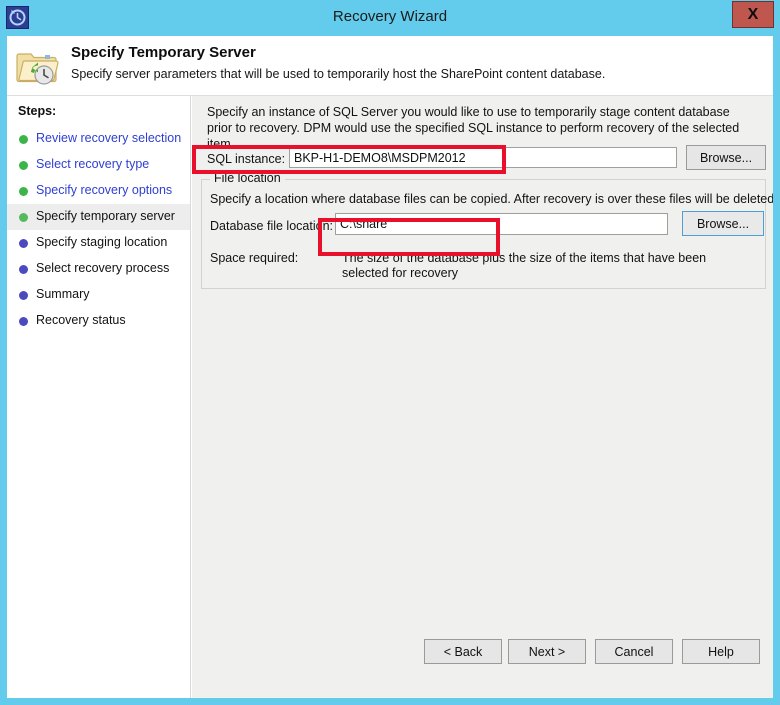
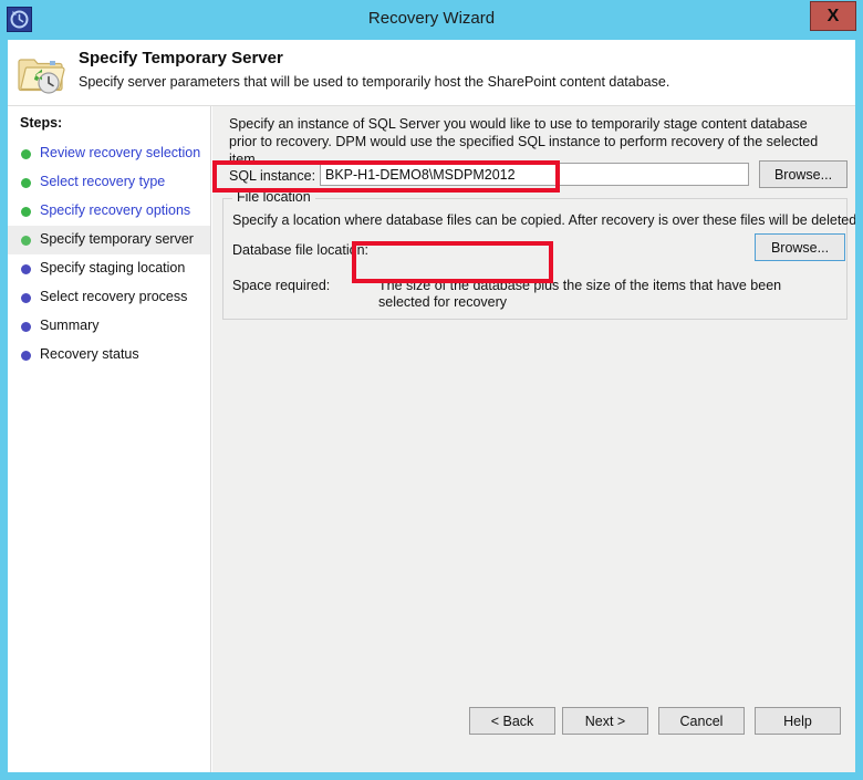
  Recovery Wizard
  X
  Specify Temporary Server
  Specify server parameters that will be used to temporarily host the SharePoint content database.
  Steps:
  Review recovery selection
  Select recovery type
  Specify recovery options
  Specify temporary server
  Specify staging location
  Select recovery process
  Summary
  Recovery status
  Specify an instance of SQL Server you would like to use to temporarily stage content database prior to recovery. DPM would use the specified SQL instance to perform recovery of the selected item.
  SQL instance:
  BKP-H1-DEMO8\MSDPM2012
  Browse...
  File location
  Specify a location where database files can be copied. After recovery is over these files will be deleted
  Database file location:
- C:\share
  Browse...
  Space required:
  The size of the database plus the size of the items that have been selected for recovery
  < Back
  Next >
  Cancel
  Help
